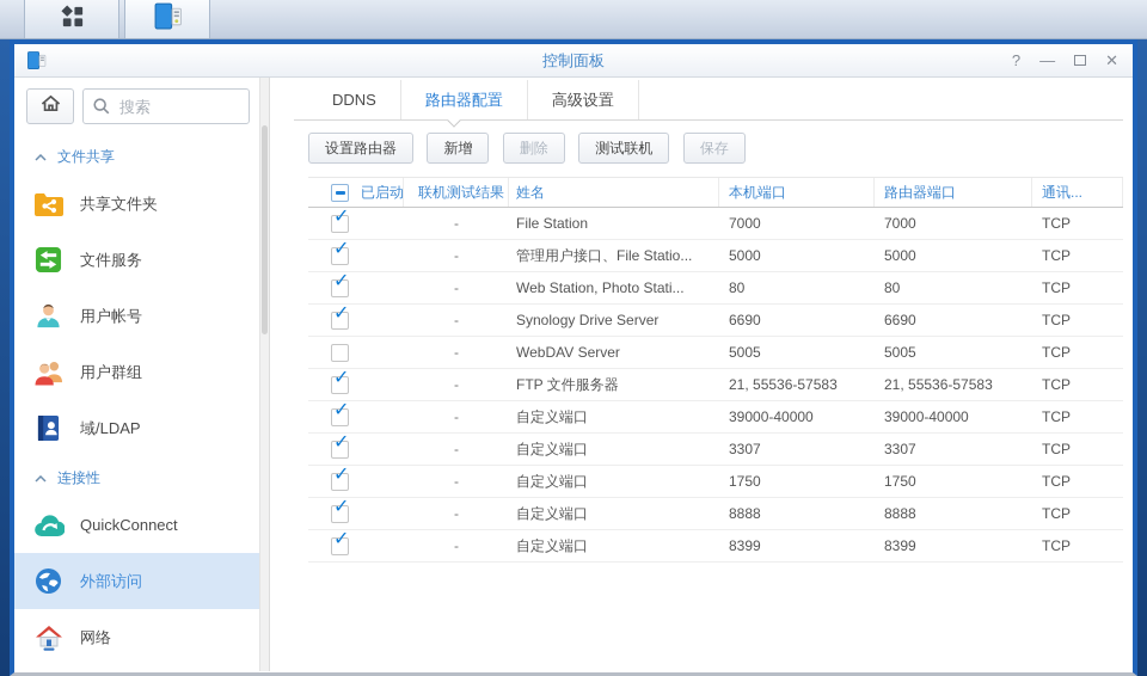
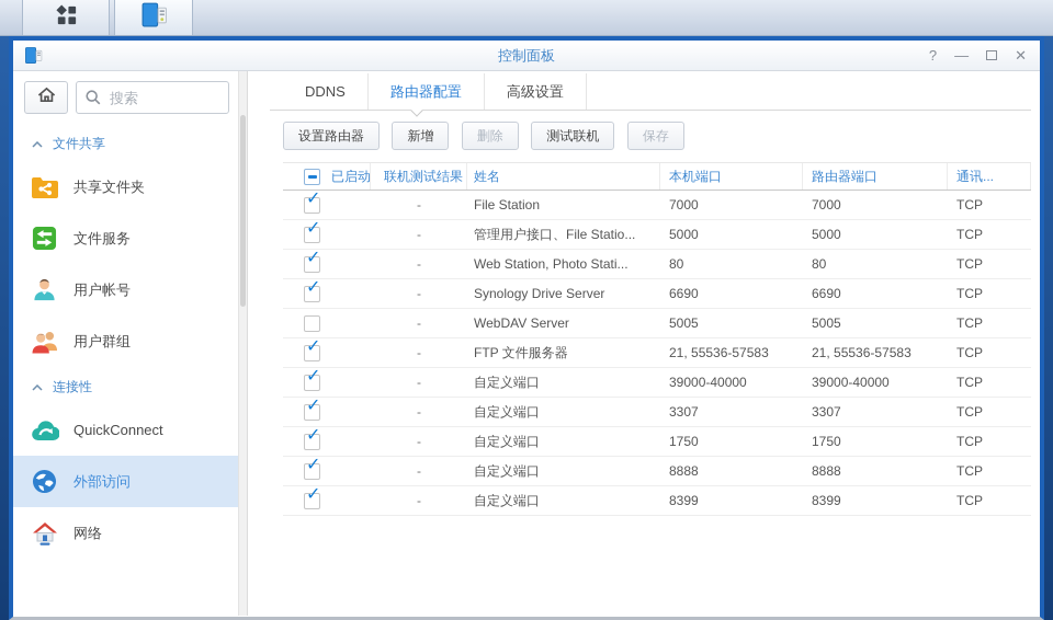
  控制面板
  ?
  —
  ✕
  搜索
  文件共享
  共享文件夹
  文件服务
  用户帐号
  用户群组
- 域/LDAP
  连接性
  QuickConnect
  外部访问
  网络
  DDNS
  路由器配置
  高级设置
  设置路由器 新增 删除 测试联机 保存
  已启动
  联机测试结果
  姓名
  本机端口
  路由器端口
  通讯...
  -
  File Station
  7000
  7000
  TCP
  -
  管理用户接口、File Statio...
  5000
  5000
  TCP
  -
  Web Station, Photo Stati...
  80
  80
  TCP
  -
  Synology Drive Server
  6690
  6690
  TCP
  -
  WebDAV Server
  5005
  5005
  TCP
  -
  FTP 文件服务器
  21, 55536-57583
  21, 55536-57583
  TCP
  -
  自定义端口
  39000-40000
  39000-40000
  TCP
  -
  自定义端口
  3307
  3307
  TCP
  -
  自定义端口
  1750
  1750
  TCP
  -
  自定义端口
  8888
  8888
  TCP
  -
  自定义端口
  8399
  8399
  TCP
